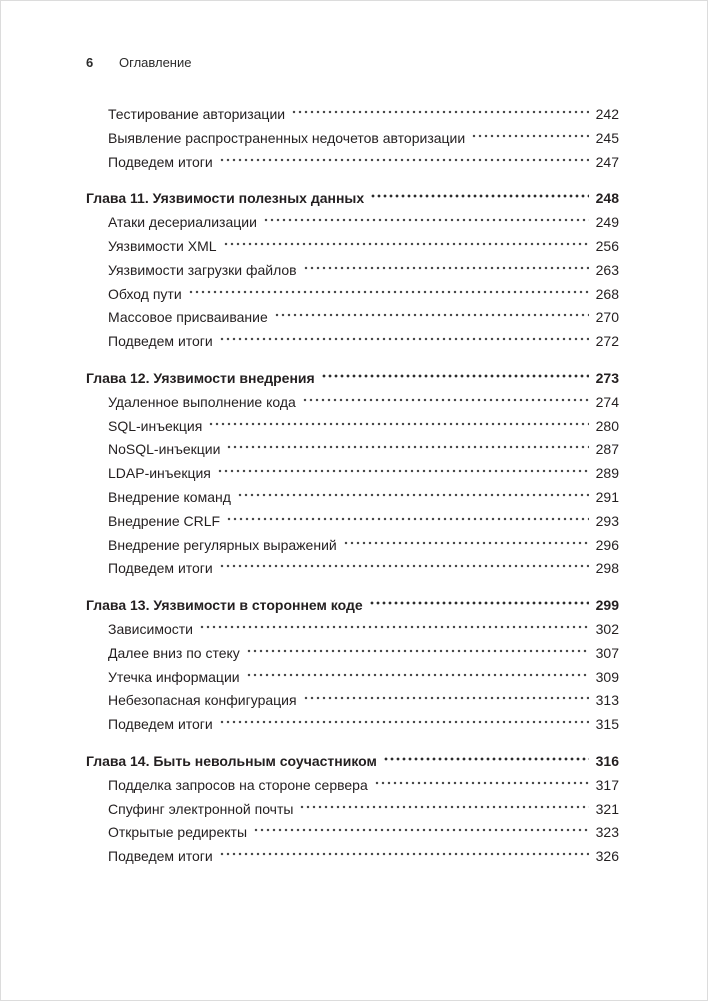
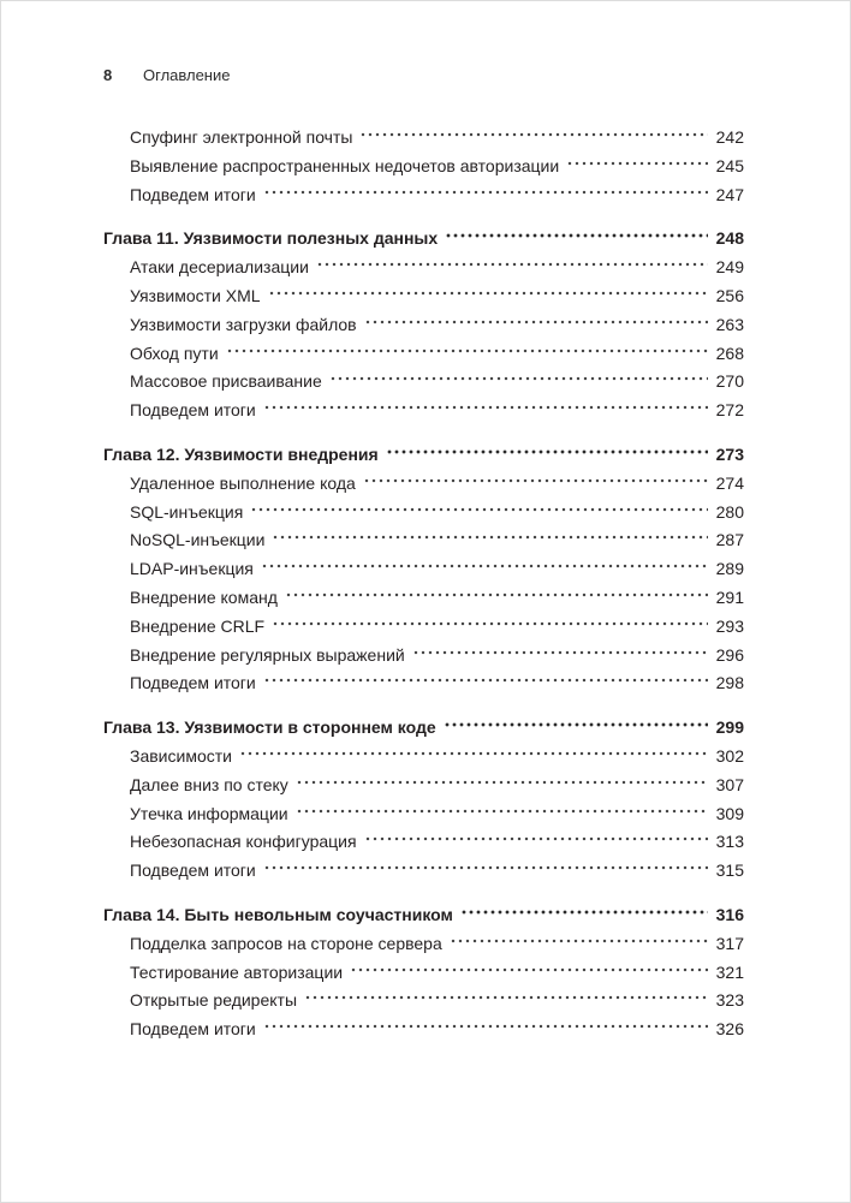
- 6
+ 8
  Оглавление
- Тестирование авторизации
+ Спуфинг электронной почты
  242
  Выявление распространенных недочетов авторизации
  245
  Подведем итоги
  247
  Глава 11. Уязвимости полезных данных
  248
  Атаки десериализации
  249
  Уязвимости XML
  256
  Уязвимости загрузки файлов
  263
  Обход пути
  268
  Массовое присваивание
  270
  Подведем итоги
  272
  Глава 12. Уязвимости внедрения
  273
  Удаленное выполнение кода
  274
  SQL-инъекция
  280
  NoSQL-инъекции
  287
  LDAP-инъекция
  289
  Внедрение команд
  291
  Внедрение CRLF
  293
  Внедрение регулярных выражений
  296
  Подведем итоги
  298
  Глава 13. Уязвимости в стороннем коде
  299
  Зависимости
  302
  Далее вниз по стеку
  307
  Утечка информации
  309
  Небезопасная конфигурация
  313
  Подведем итоги
  315
  Глава 14. Быть невольным соучастником
  316
  Подделка запросов на стороне сервера
  317
- Спуфинг электронной почты
+ Тестирование авторизации
  321
  Открытые редиректы
  323
  Подведем итоги
  326
